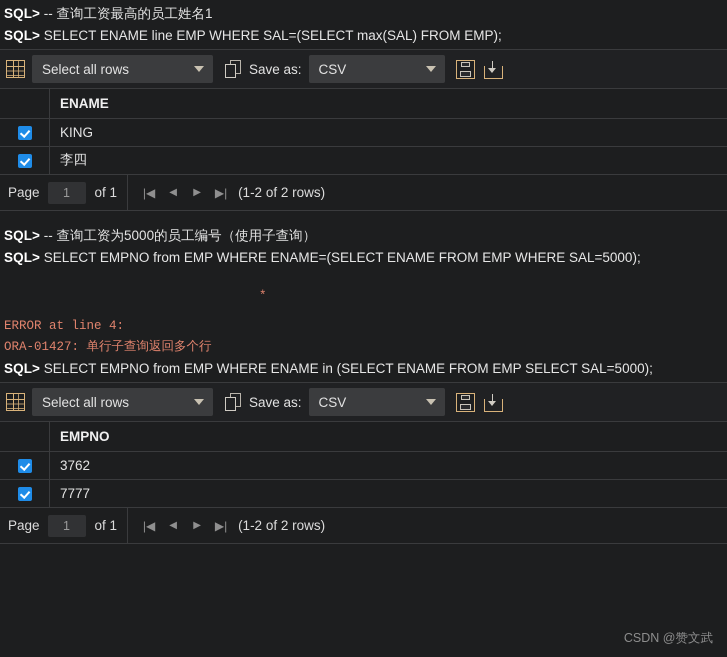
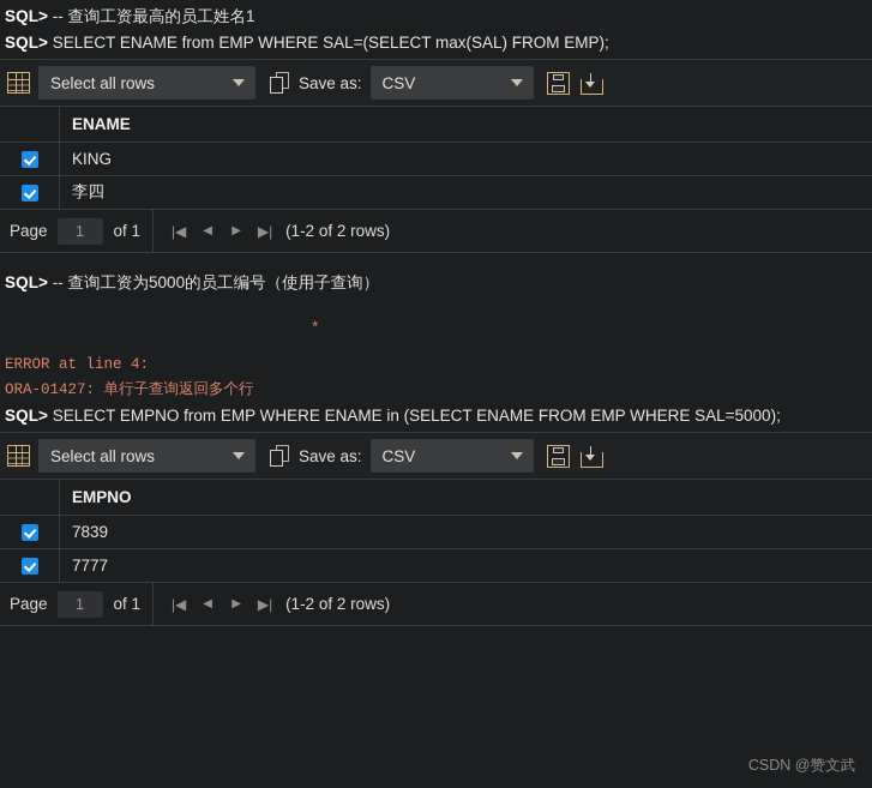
  SQL> -- 查询工资最高的员工姓名1
- SQL> SELECT ENAME line EMP WHERE SAL=(SELECT max(SAL) FROM EMP);
+ SQL> SELECT ENAME from EMP WHERE SAL=(SELECT max(SAL) FROM EMP);
  Select all rows
  Save as:
  CSV
  	ENAME
  	KING
  	李四
  Page
  1
  of 1
  |◀
  ◀
  ▶
  ▶|
  (1-2 of 2 rows)
  SQL> -- 查询工资为5000的员工编号（使用子查询）
- SQL> SELECT EMPNO from EMP WHERE ENAME=(SELECT ENAME FROM EMP WHERE SAL=5000);
  *
  ERROR at line 4:
  ORA-01427: 单行子查询返回多个行
- SQL> SELECT EMPNO from EMP WHERE ENAME in (SELECT ENAME FROM EMP SELECT SAL=5000);
+ SQL> SELECT EMPNO from EMP WHERE ENAME in (SELECT ENAME FROM EMP WHERE SAL=5000);
  Select all rows
  Save as:
  CSV
  	EMPNO
- 	3762
+ 	7839
  	7777
  Page
  1
  of 1
  |◀
  ◀
  ▶
  ▶|
  (1-2 of 2 rows)
  CSDN @赞文武
